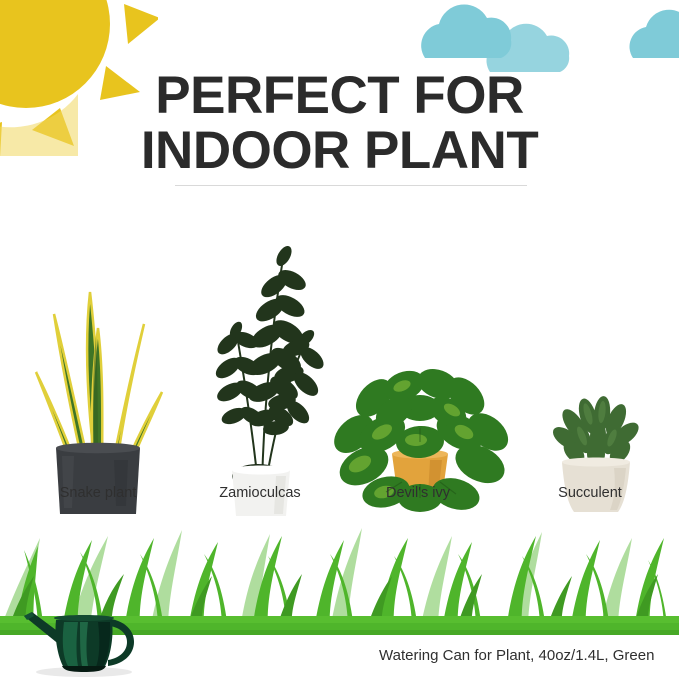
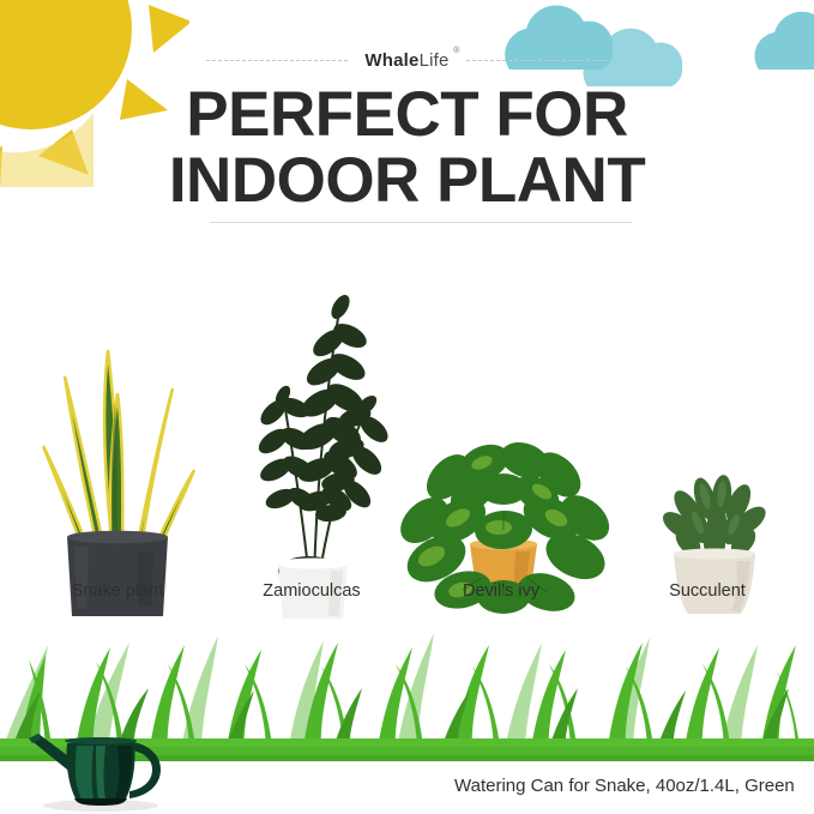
+ WhaleLife
  PERFECT FOR
  INDOOR PLANT
  Snake plant
  Zamioculcas
  Devil's ivy
  Succulent
- Watering Can for Plant, 40oz/1.4L, Green
+ Watering Can for Snake, 40oz/1.4L, Green
